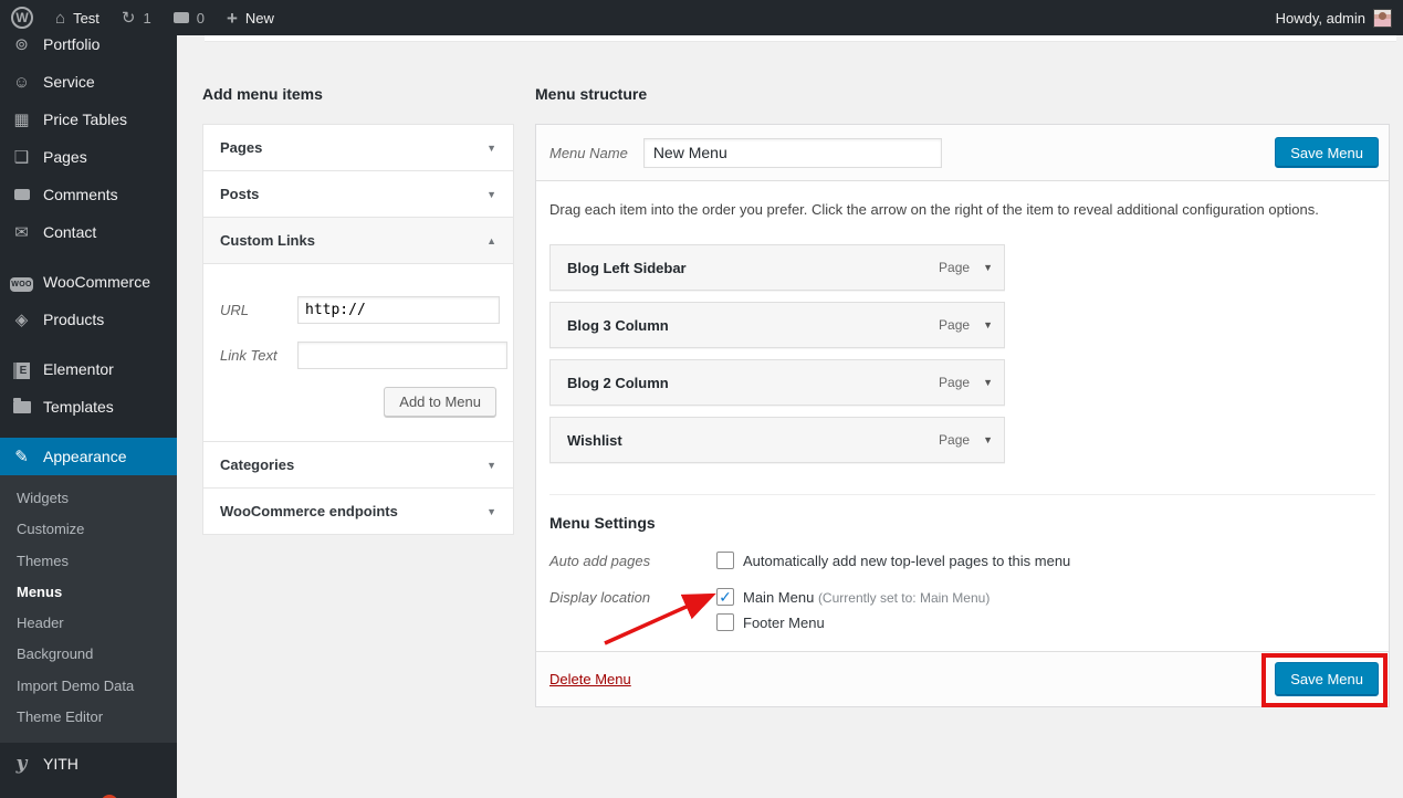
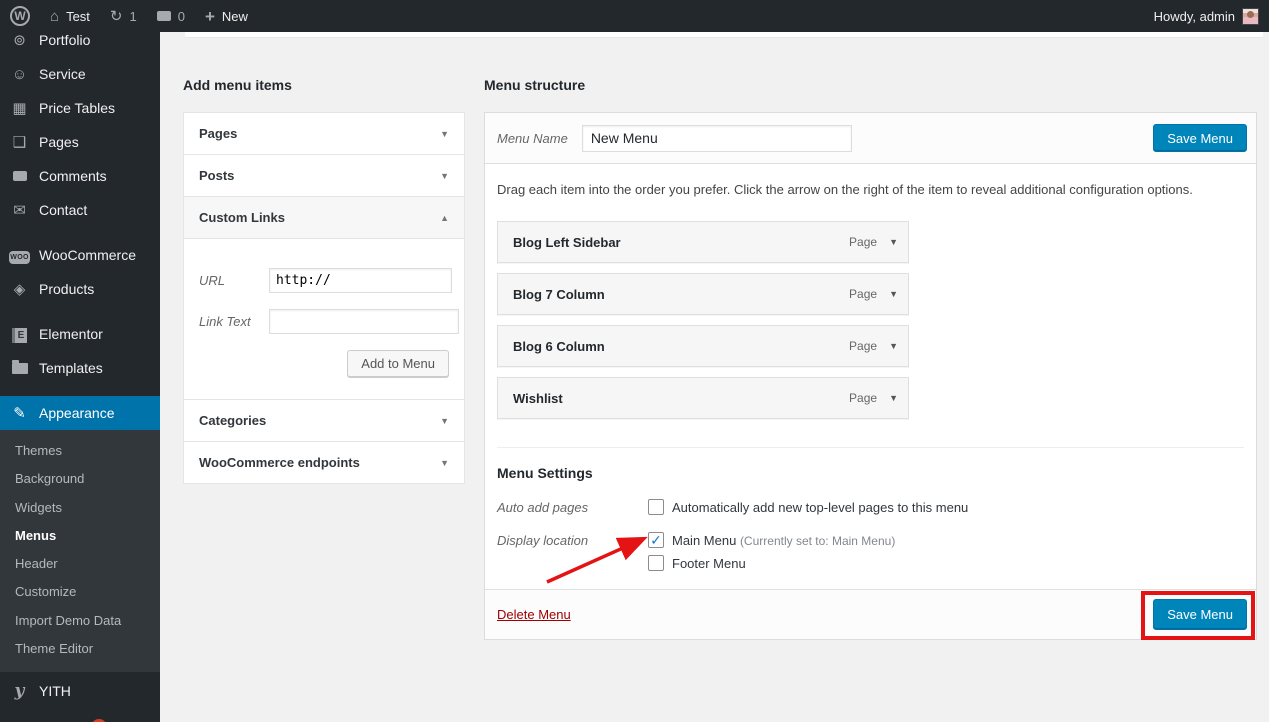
  W
  ⌂
  Test
  ↻
  1
  0
  +
  New
  Howdy, admin
  ⊚
  Portfolio
  ☺
  Service
  ▦
  Price Tables
  ❑
  Pages
  Comments
  ✉
  Contact
  WooCommerce
  ◈
  Products
  E
  Elementor
  Templates
  ✎
  Appearance
- Widgets
+ Themes
- Customize
+ Background
- Themes
+ Widgets
  Menus
  Header
- Background
+ Customize
  Import Demo Data
  Theme Editor
  y
  YITH
  Add menu items
  Menu structure
  Pages
  ▼
  Posts
  ▼
  Custom Links
  ▲
  URL
  http://
  Link Text
  Add to Menu
  Categories
  ▼
  WooCommerce endpoints
  ▼
  Menu Name
  New Menu
  Save Menu
  Drag each item into the order you prefer. Click the arrow on the right of the item to reveal additional configuration options.
  Blog Left Sidebar
  Page
  ▼
- Blog 3 Column
+ Blog 7 Column
  Page
  ▼
- Blog 2 Column
+ Blog 6 Column
  Page
  ▼
  Wishlist
  Page
  ▼
  Menu Settings
  Auto add pages
  Automatically add new top-level pages to this menu
  Display location
  Main Menu (Currently set to: Main Menu)
  Footer Menu
  Delete Menu
  Save Menu
